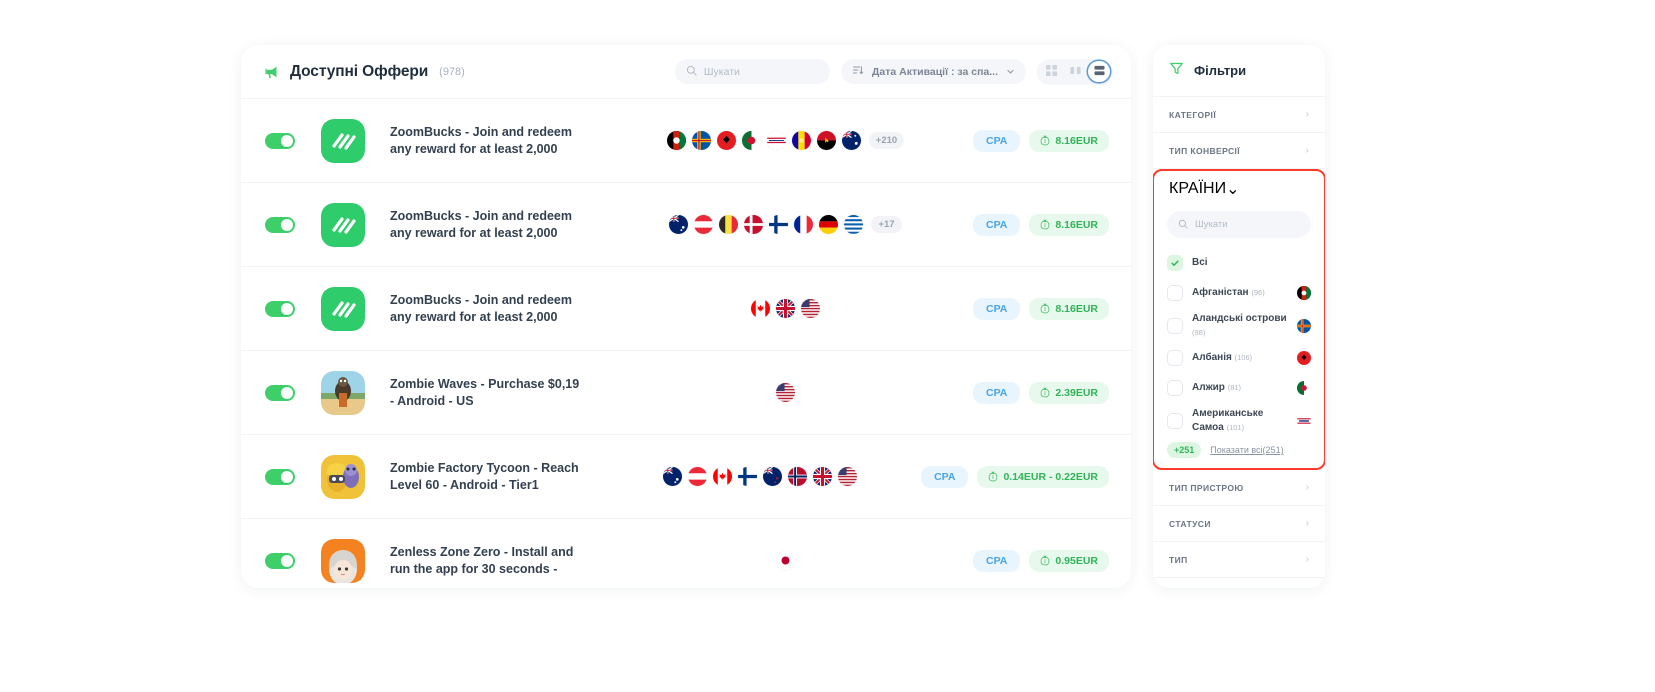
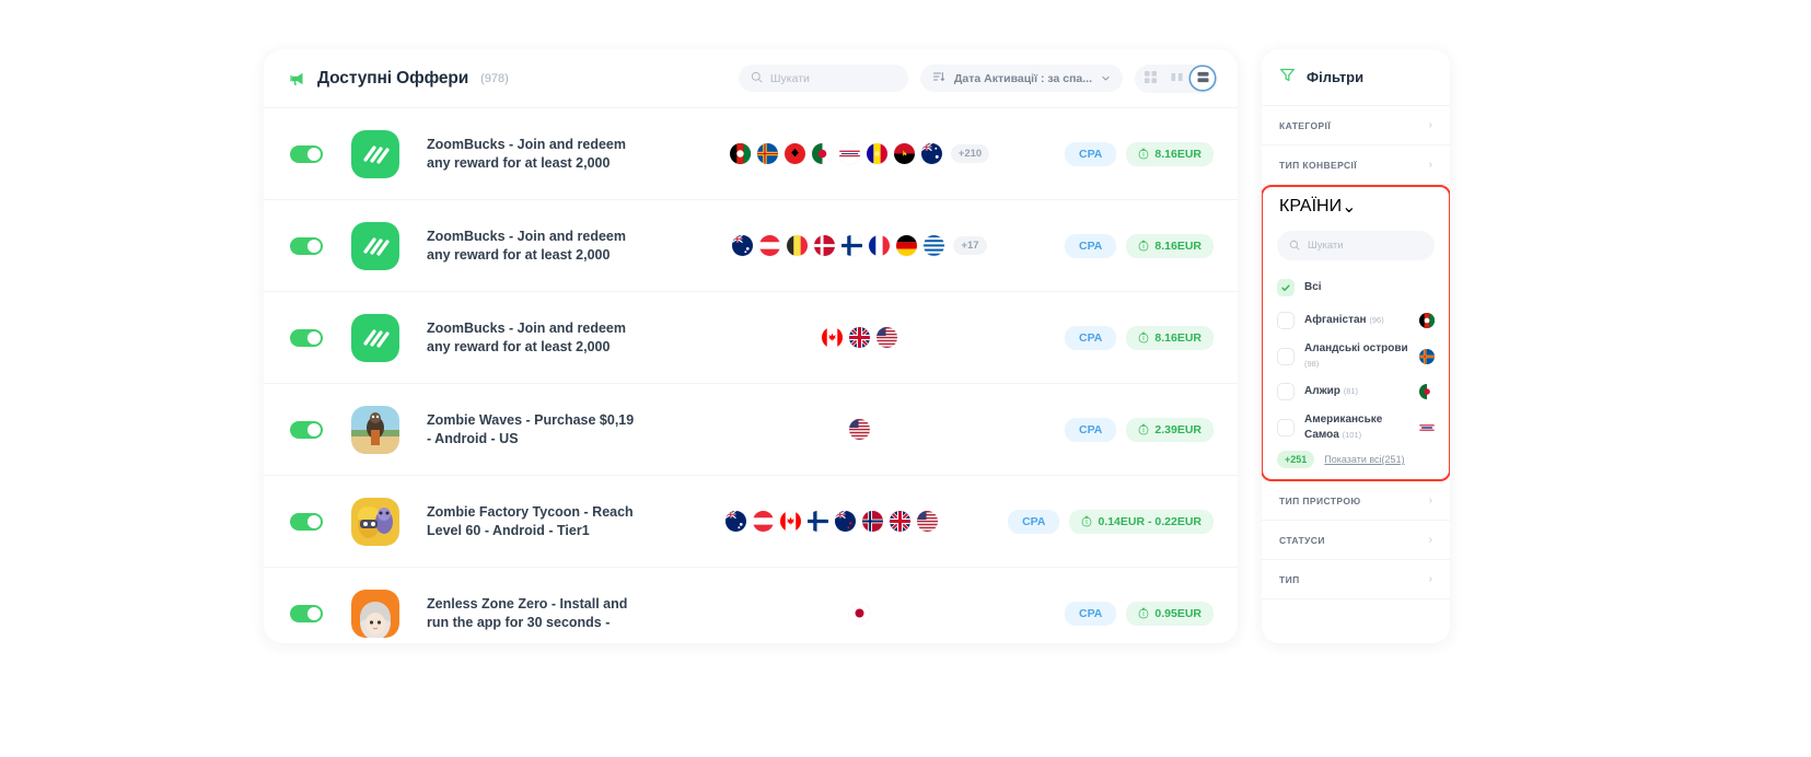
  Доступні Оффери
  (978)
  Шукати
  Дата Активації : за спа...
  ZoomBucks - Join and redeem any reward for at least 2,000
  +210
  CPA
  8.16EUR
  ZoomBucks - Join and redeem any reward for at least 2,000
  +17
  CPA
  8.16EUR
  ZoomBucks - Join and redeem any reward for at least 2,000
  CPA
  8.16EUR
  Zombie Waves - Purchase $0,19 - Android - US
  CPA
  2.39EUR
  Zombie Factory Tycoon - Reach Level 60 - Android - Tier1
  CPA
  0.14EUR - 0.22EUR
  Zenless Zone Zero - Install and run the app for 30 seconds -
  CPA
  0.95EUR
  Фільтри
  КАТЕГОРІЇ
  ›
  ТИП КОНВЕРСІЇ
  ›
  КРАЇНИ
  ⌄
  Шукати
  Всі
  Афганістан (96)
  Аландські острови (98)
- Албанія (106)
  Алжир (81)
  Американське Самоа (101)
  +251
  Показати всі(251)
  ТИП ПРИСТРОЮ
  ›
  СТАТУСИ
  ›
  ТИП
  ›
